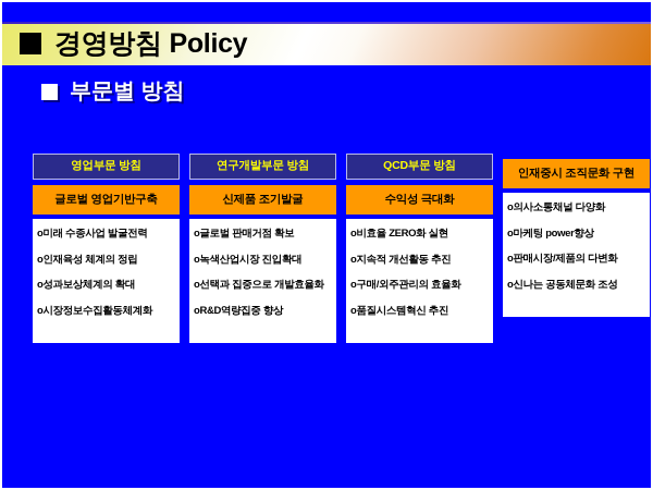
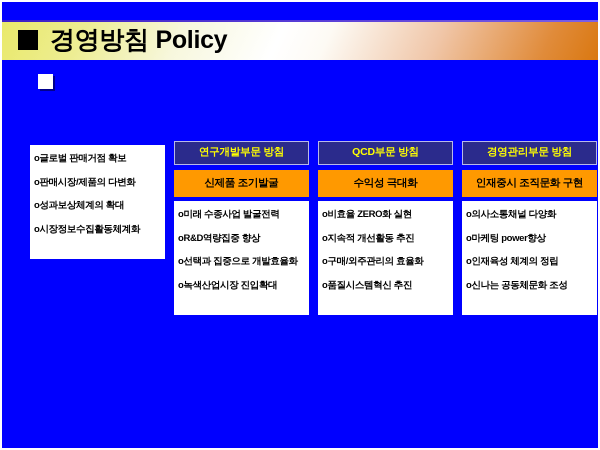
  경영방침 Policy
- 부문별 방침
- 영업부문 방침
- 글로벌 영업기반구축
  o
- 미래 수종사업 발굴전력
+ 글로벌 판매거점 확보
  o
- 인재육성 체계의 정립
+ 판매시장/제품의 다변화
  o
  성과보상체계의 확대
  o
  시장정보수집활동체계화
  연구개발부문 방침
  신제품 조기발굴
  o
- 글로벌 판매거점 확보
+ 미래 수종사업 발굴전력
  o
- 녹색산업시장 진입확대
+ R&D역량집중 향상
  o
  선택과 집중으로 개발효율화
  o
- R&D역량집중 향상
+ 녹색산업시장 진입확대
  QCD부문 방침
  수익성 극대화
  o
  비효율 ZERO화 실현
  o
  지속적 개선활동 추진
  o
  구매/외주관리의 효율화
  o
  품질시스템혁신 추진
+ 경영관리부문 방침
  인재중시 조직문화 구현
  o
  의사소통채널 다양화
  o
  마케팅 power향상
  o
- 판매시장/제품의 다변화
+ 인재육성 체계의 정립
  o
  신나는 공동체문화 조성
